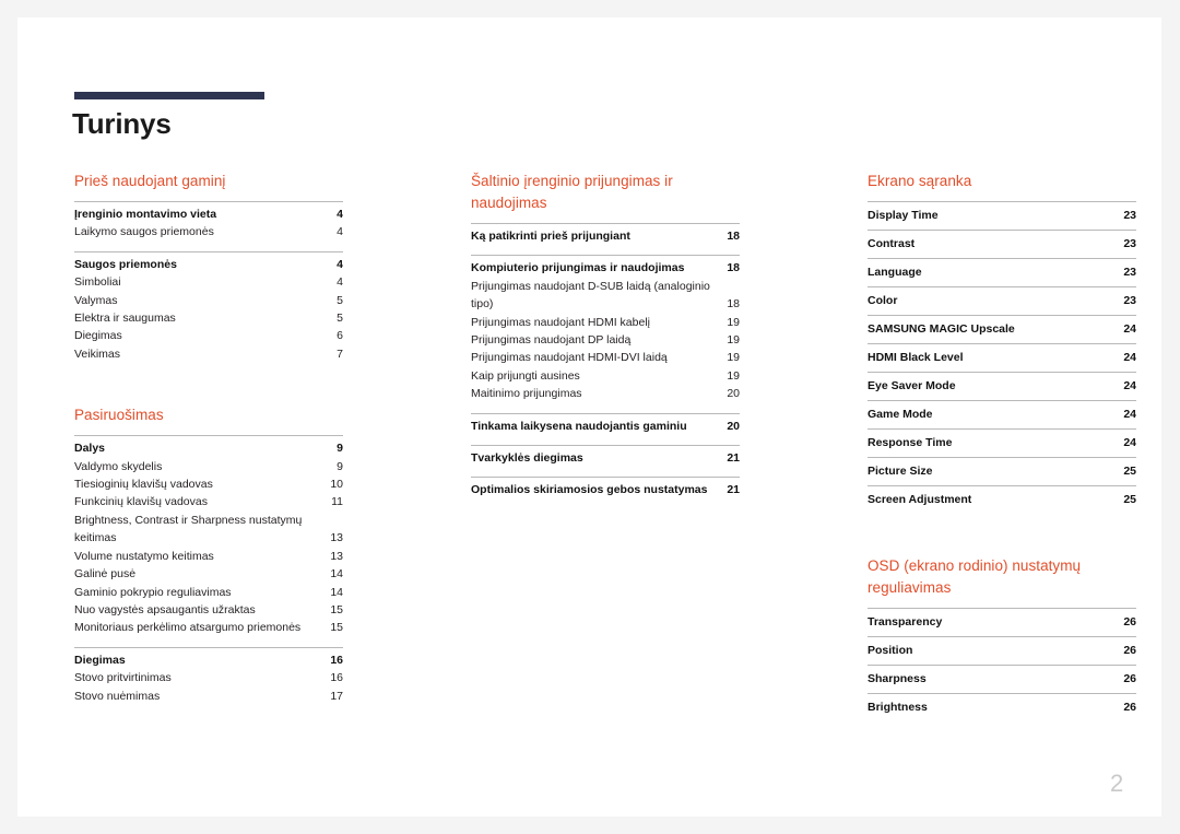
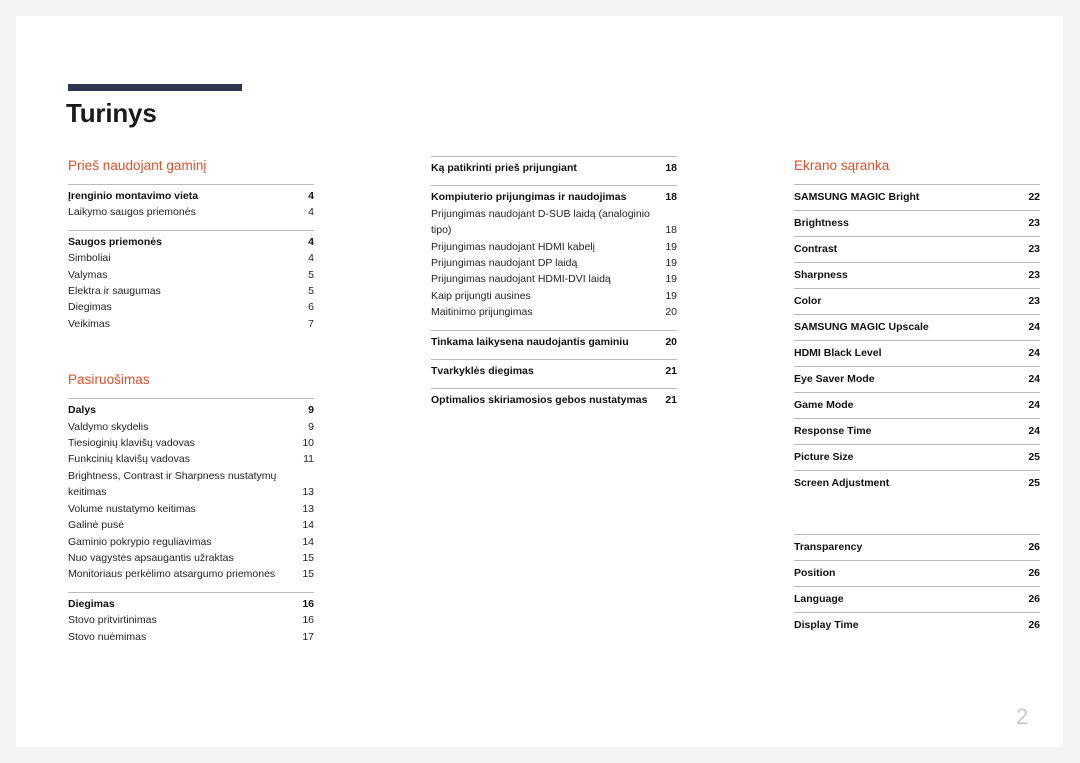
  Turinys
  Prieš naudojant gaminį
  Įrenginio montavimo vieta
  4
  Laikymo saugos priemonės
  4
  Saugos priemonės
  4
  Simboliai
  4
  Valymas
  5
  Elektra ir saugumas
  5
  Diegimas
  6
  Veikimas
  7
  Pasiruošimas
  Dalys
  9
  Valdymo skydelis
  9
  Tiesioginių klavišų vadovas
  10
  Funkcinių klavišų vadovas
  11
  Brightness, Contrast ir Sharpness nustatymų keitimas
  13
  Volume nustatymo keitimas
  13
  Galinė pusė
  14
  Gaminio pokrypio reguliavimas
  14
  Nuo vagystės apsaugantis užraktas
  15
  Monitoriaus perkėlimo atsargumo priemonės
  15
  Diegimas
  16
  Stovo pritvirtinimas
  16
  Stovo nuėmimas
  17
- Šaltinio įrenginio prijungimas ir naudojimas
  Ką patikrinti prieš prijungiant
  18
  Kompiuterio prijungimas ir naudojimas
  18
  Prijungimas naudojant D-SUB laidą (analoginio tipo)
  18
  Prijungimas naudojant HDMI kabelį
  19
  Prijungimas naudojant DP laidą
  19
  Prijungimas naudojant HDMI-DVI laidą
  19
  Kaip prijungti ausines
  19
  Maitinimo prijungimas
  20
  Tinkama laikysena naudojantis gaminiu
  20
  Tvarkyklės diegimas
  21
  Optimalios skiriamosios gebos nustatymas
  21
  Ekrano sąranka
+ SAMSUNG MAGIC Bright
+ 22
- Display Time
+ Brightness
  23
  Contrast
  23
- Language
+ Sharpness
  23
  Color
  23
  SAMSUNG MAGIC Upscale
  24
  HDMI Black Level
  24
  Eye Saver Mode
  24
  Game Mode
  24
  Response Time
  24
  Picture Size
  25
  Screen Adjustment
  25
- OSD (ekrano rodinio) nustatymų reguliavimas
  Transparency
  26
  Position
  26
- Sharpness
+ Language
  26
- Brightness
+ Display Time
  26
  2
